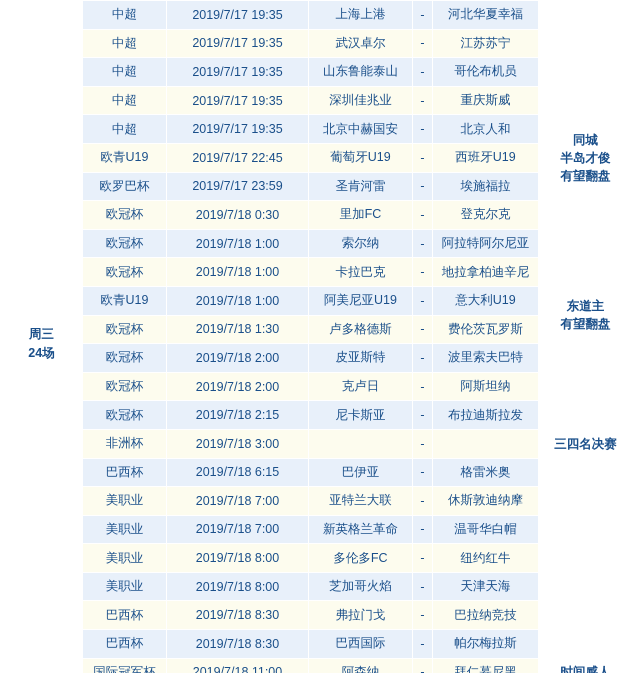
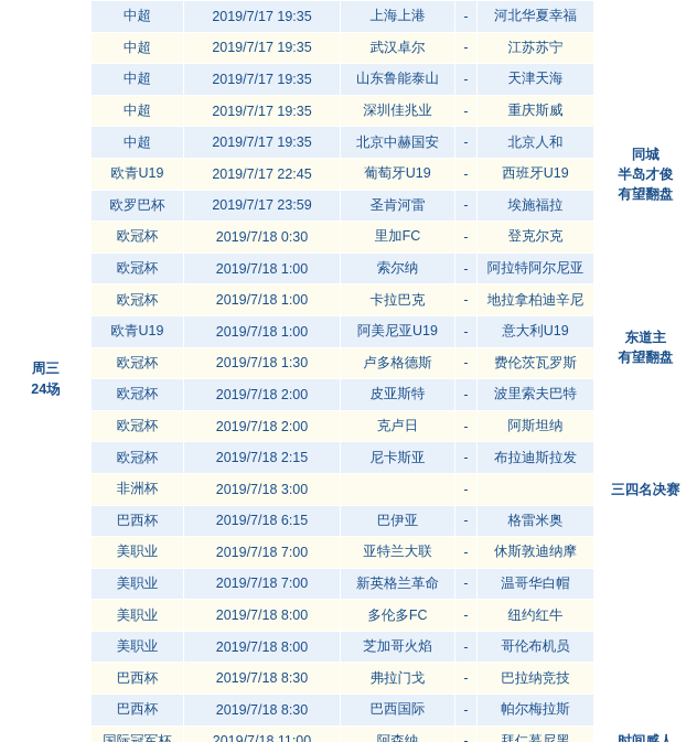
  周三24场	中超	2019/7/17 19:35	上海上港	-	河北华夏幸福
  中超	2019/7/17 19:35	武汉卓尔	-	江苏苏宁
- 中超	2019/7/17 19:35	山东鲁能泰山	-	哥伦布机员
+ 中超	2019/7/17 19:35	山东鲁能泰山	-	天津天海
  中超	2019/7/17 19:35	深圳佳兆业	-	重庆斯威
  中超	2019/7/17 19:35	北京中赫国安	-	北京人和	同城半岛才俊有望翻盘
  欧青U19	2019/7/17 22:45	葡萄牙U19	-	西班牙U19
  欧罗巴杯	2019/7/17 23:59	圣肯河雷	-	埃施福拉
  欧冠杯	2019/7/18 0:30	里加FC	-	登克尔克
  欧冠杯	2019/7/18 1:00	索尔纳	-	阿拉特阿尔尼亚
  欧冠杯	2019/7/18 1:00	卡拉巴克	-	地拉拿柏迪辛尼
  欧青U19	2019/7/18 1:00	阿美尼亚U19	-	意大利U19	东道主有望翻盘
  欧冠杯	2019/7/18 1:30	卢多格德斯	-	费伦茨瓦罗斯
  欧冠杯	2019/7/18 2:00	皮亚斯特	-	波里索夫巴特
  欧冠杯	2019/7/18 2:00	克卢日	-	阿斯坦纳
  欧冠杯	2019/7/18 2:15	尼卡斯亚	-	布拉迪斯拉发
  非洲杯	2019/7/18 3:00		-		三四名决赛
  巴西杯	2019/7/18 6:15	巴伊亚	-	格雷米奥
  美职业	2019/7/18 7:00	亚特兰大联	-	休斯敦迪纳摩
  美职业	2019/7/18 7:00	新英格兰革命	-	温哥华白帽
  美职业	2019/7/18 8:00	多伦多FC	-	纽约红牛
- 美职业	2019/7/18 8:00	芝加哥火焰	-	天津天海
+ 美职业	2019/7/18 8:00	芝加哥火焰	-	哥伦布机员
  巴西杯	2019/7/18 8:30	弗拉门戈	-	巴拉纳竞技
  巴西杯	2019/7/18 8:30	巴西国际	-	帕尔梅拉斯
  国际冠军杯	2019/7/18 11:00	阿森纳	-	拜仁慕尼黑	时间感人
